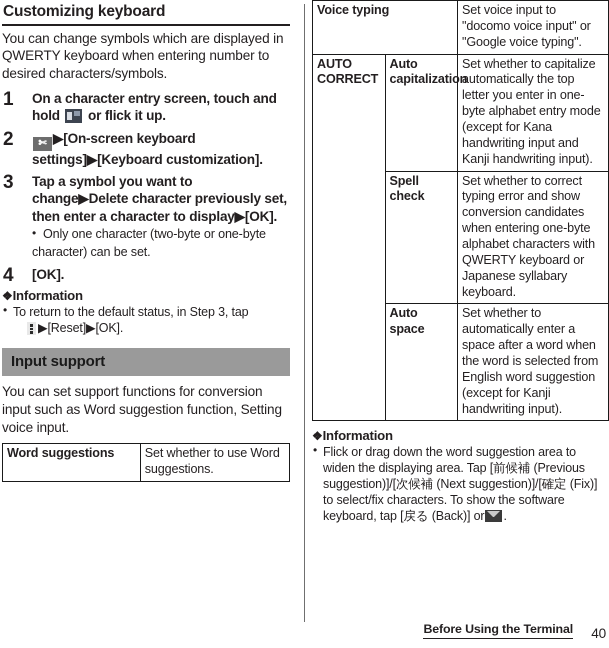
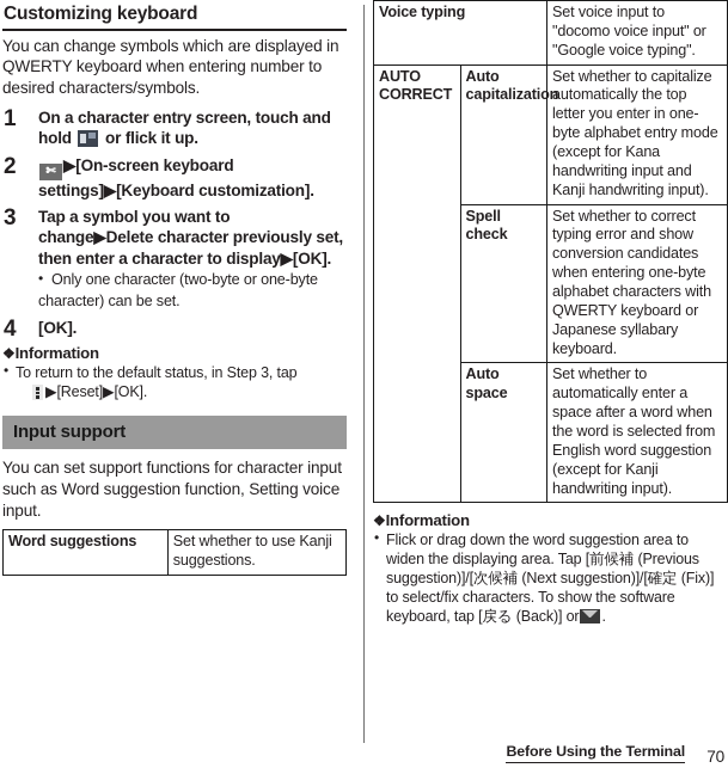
  Customizing keyboard
  You can change symbols which are displayed in QWERTY keyboard when entering number to desired characters/symbols.
  1
  On a character entry screen, touch and hold or flick it up.
  2
  ✄ ▶[On-screen keyboard settings]▶[Keyboard customization].
  3
  Tap a symbol you want to change▶Delete character previously set, then enter a character to display▶[OK].
  •
  Only one character (two-byte or one-byte character) can be set.
  4
  [OK].
  ❖Information
  •
  To return to the default status, in Step 3, tap
  ▶[Reset]▶[OK].
  Input support
- You can set support functions for conversion input such as Word suggestion function, Setting voice input.
+ You can set support functions for character input such as Word suggestion function, Setting voice input.
- Word suggestions	Set whether to use Word suggestions.
+ Word suggestions	Set whether to use Kanji suggestions.
  Voice typing	Set voice input to "docomo voice input" or "Google voice typing".
  AUTO CORRECT	Auto capitalizatio	Set whether to capitalize automatically the top letter you enter in one-byte alphabet entry mode (except for Kana handwriting input and Kanji handwriting input).
  Spell check	Set whether to correct typing error and show conversion candidates when entering one-byte alphabet characters with QWERTY keyboard or Japanese syllabary keyboard.
  Auto space	Set whether to automatically enter a space after a word when the word is selected from English word suggestion (except for Kanji handwriting input).
  ❖Information
  •
  Flick or drag down the word suggestion area to widen the displaying area. Tap [前候補 (Previous suggestion)]/[次候補 (Next suggestion)]/[確定 (Fix)] to select/fix characters. To show the software keyboard, tap [戻る (Back)] or .
  Before Using the Terminal
- 40
+ 70
